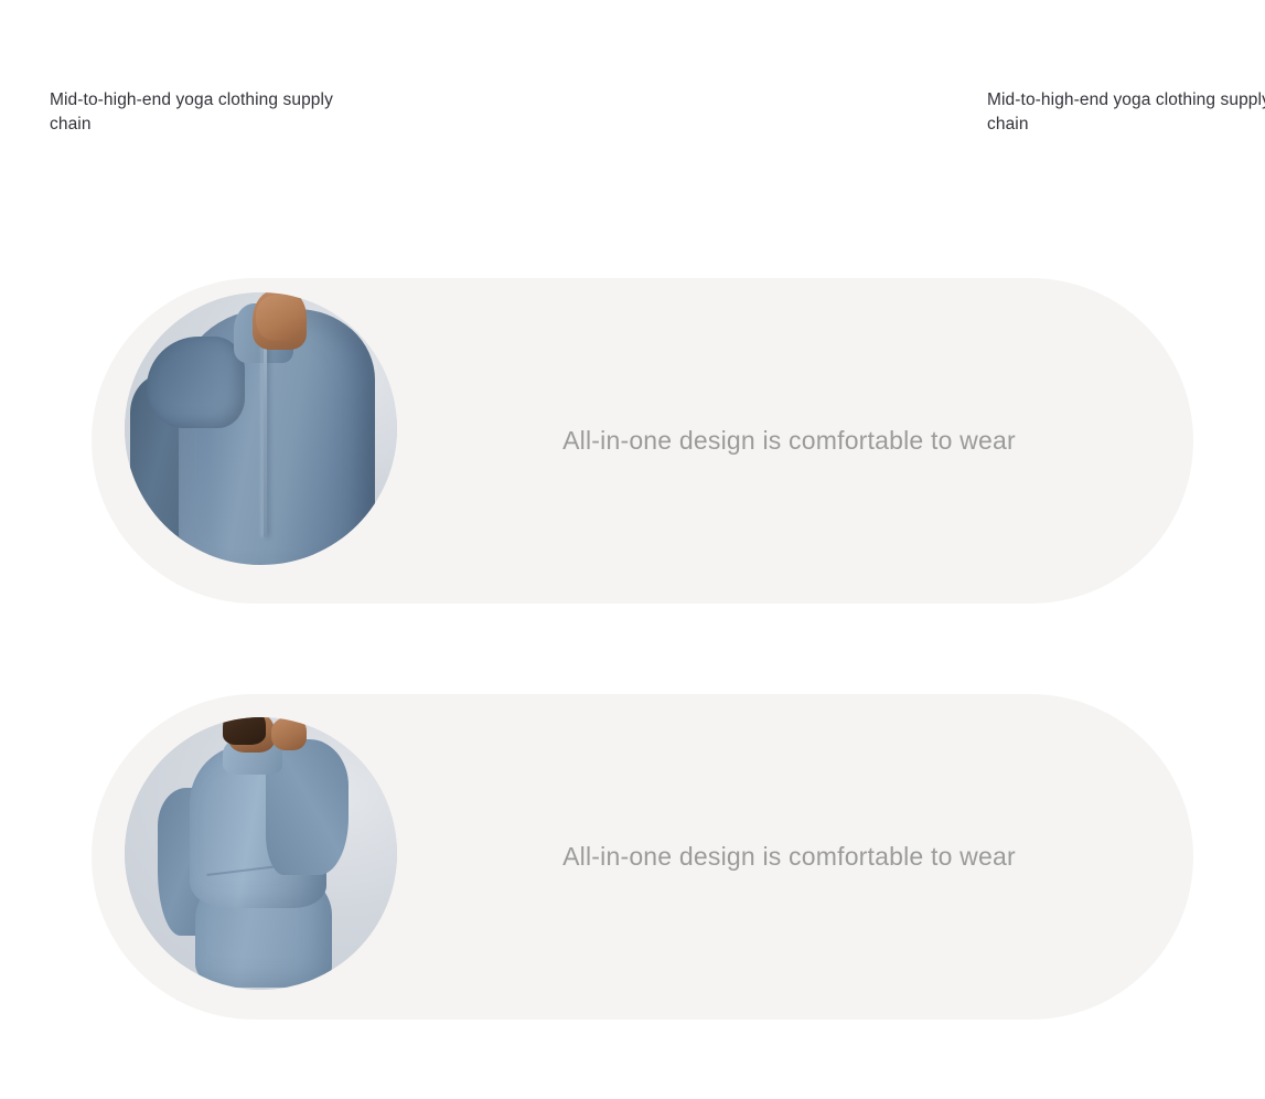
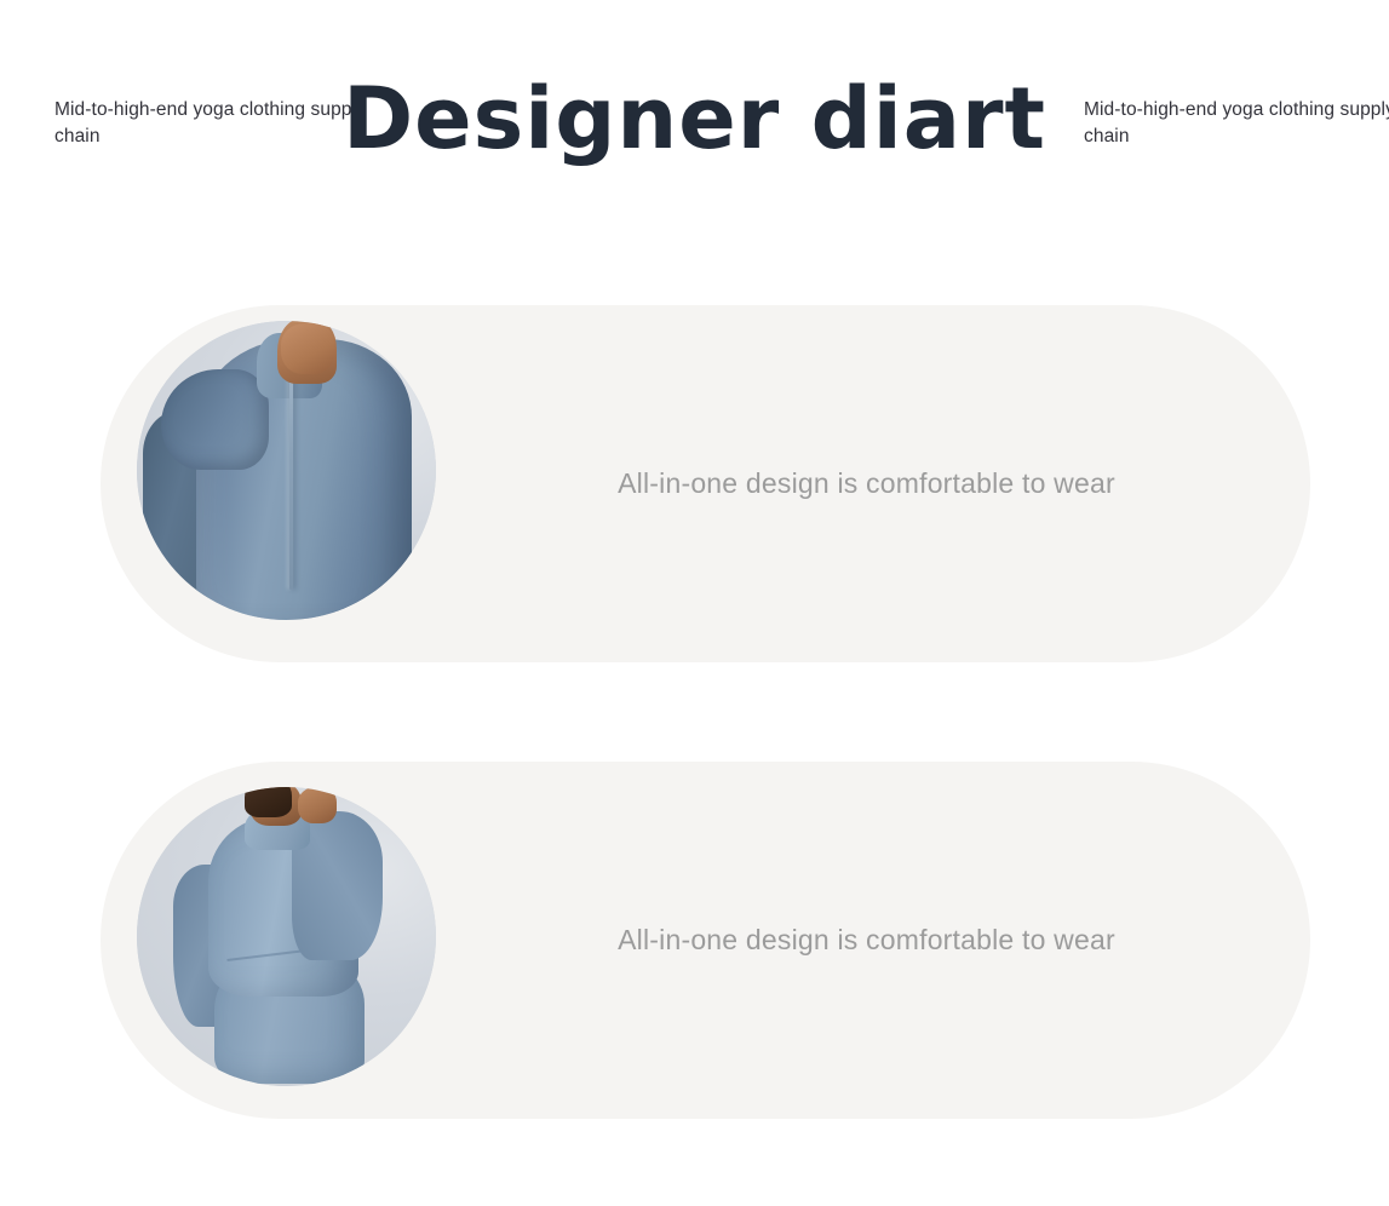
  Mid-to-high-end yoga clothing supply chain
+ Designer diart
  Mid-to-high-end yoga clothing suppl chain
  All-in-one design is comfortable to wear
  All-in-one design is comfortable to wear
